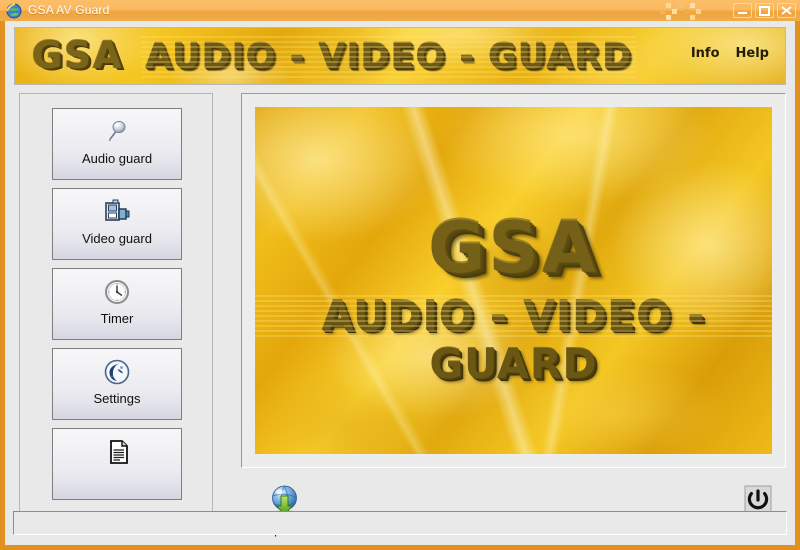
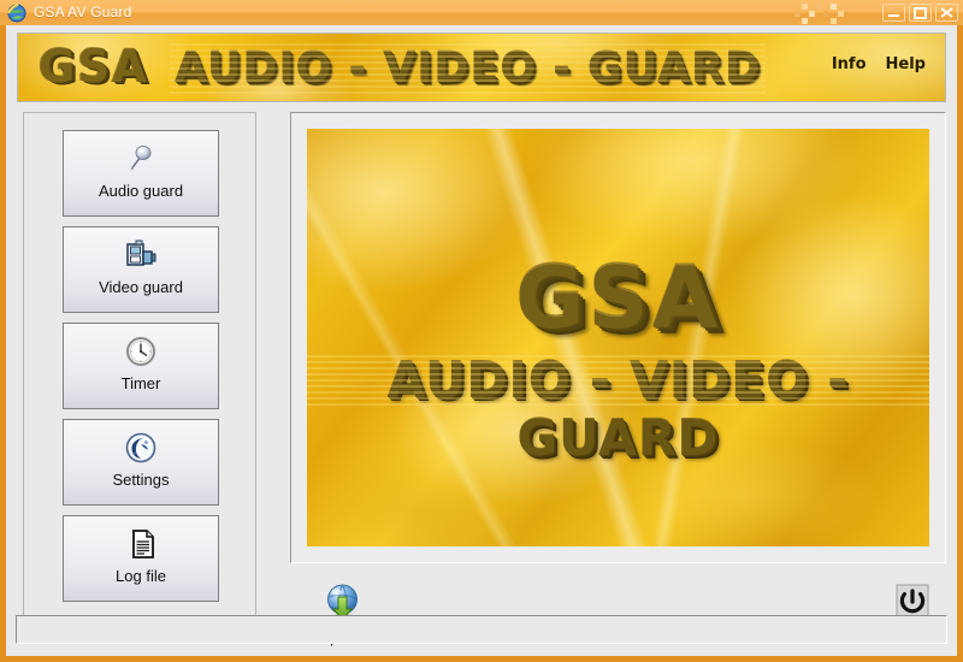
  GSA AV Guard
  GSA
  AUDIO - VIDEO - GUARD
  Info
  Help
  Audio guard
  Video guard
  Timer
  Settings
+ Log file
  GSA
  AUDIO - VIDEO - GUARD
